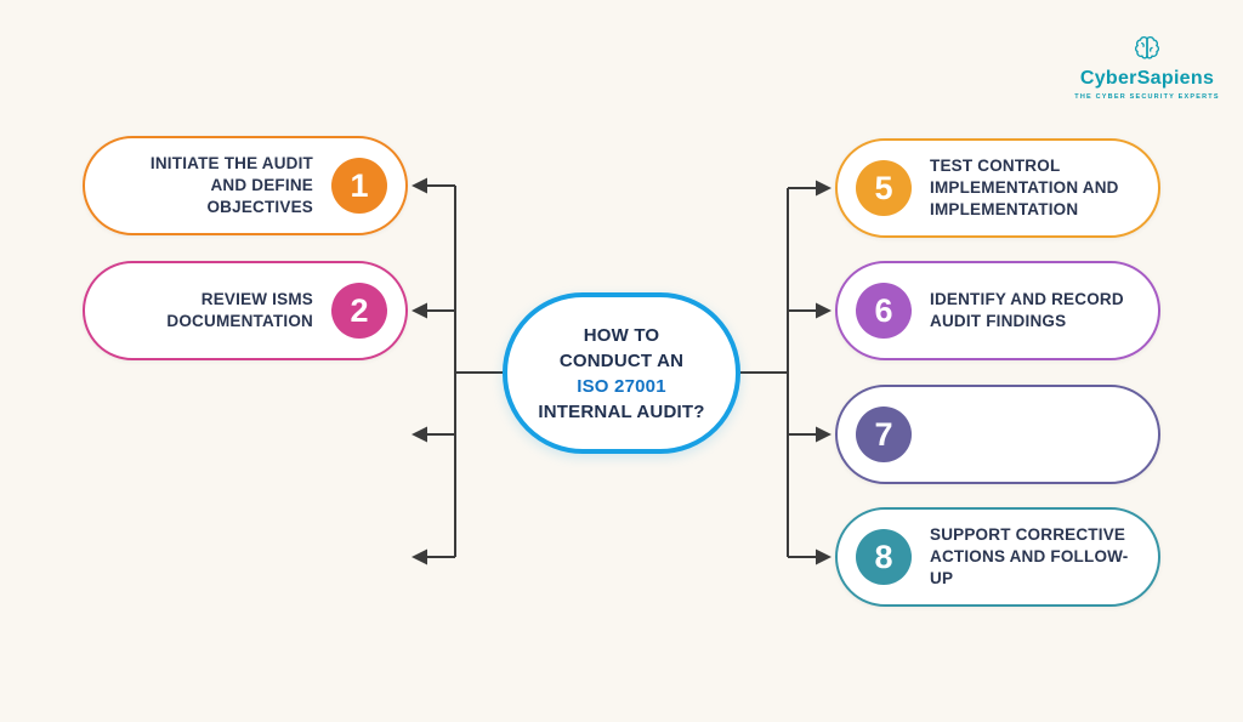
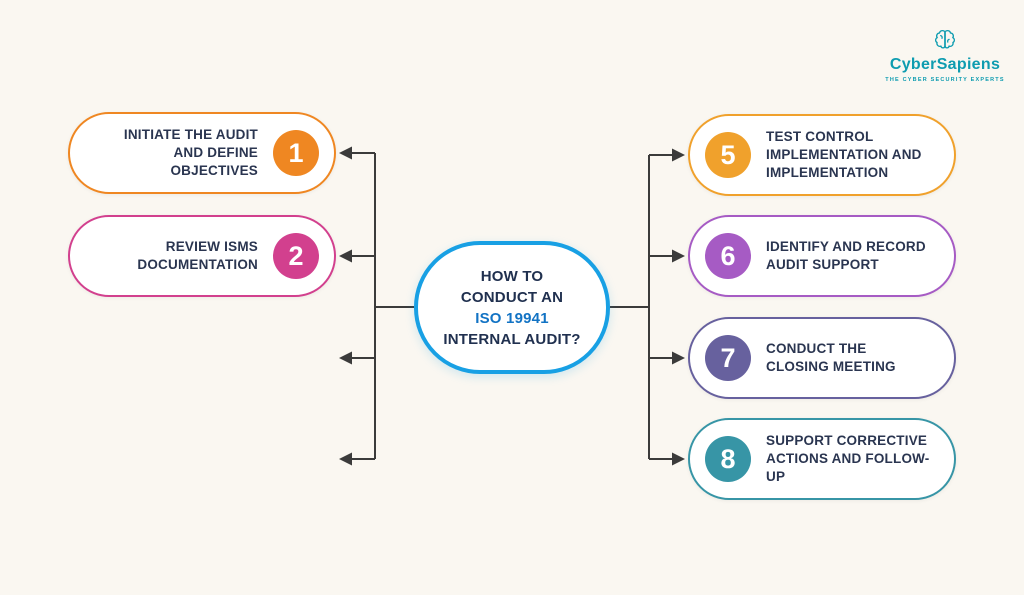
  INITIATE THE AUDIT AND DEFINE OBJECTIVES
  1
  REVIEW ISMS DOCUMENTATION
  2
  5
  TEST CONTROL IMPLEMENTATION AND IMPLEMENTATION
  6
- IDENTIFY AND RECORD AUDIT FINDINGS
+ IDENTIFY AND RECORD AUDIT SUPPORT
  7
+ CONDUCT THE CLOSING MEETING
  8
  SUPPORT CORRECTIVE ACTIONS AND FOLLOW-UP
  HOW TO
  CONDUCT AN
- ISO 27001
+ ISO 19941
  INTERNAL AUDIT?
  CyberSapiens
